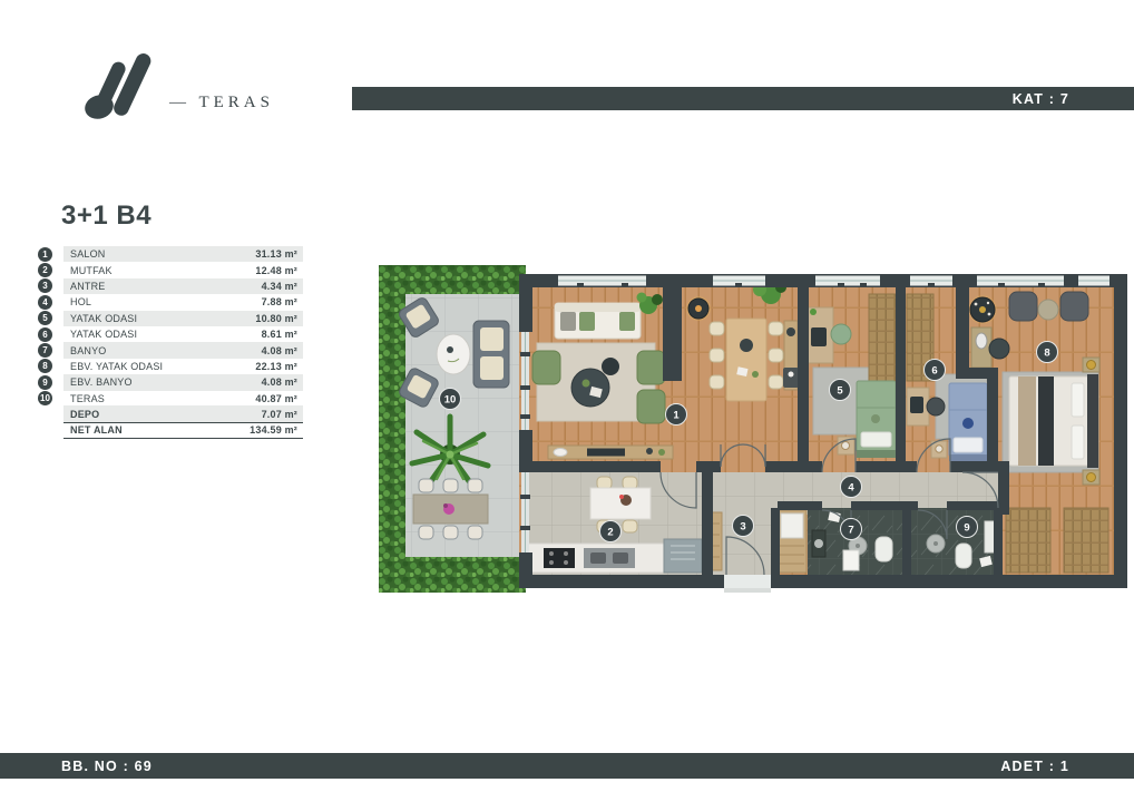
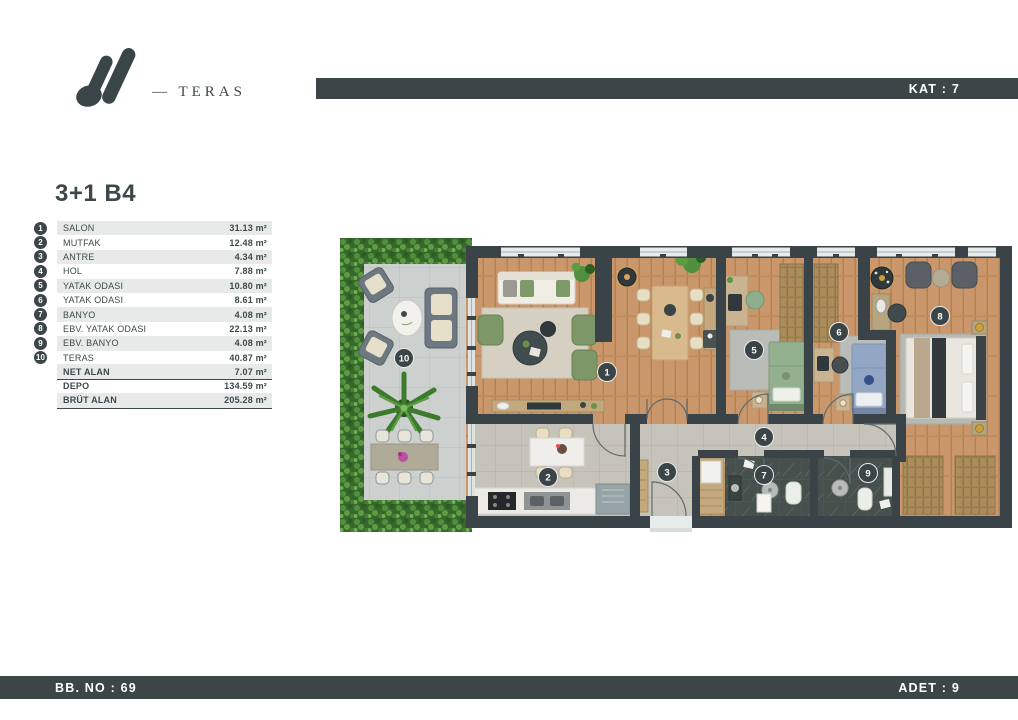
  — TERAS
  KAT : 7
  3+1 B4
  1
  SALON
  31.13 m²
  2
  MUTFAK
  12.48 m²
  3
  ANTRE
  4.34 m²
  4
  HOL
  7.88 m²
  5
  YATAK ODASI
  10.80 m²
  6
  YATAK ODASI
  8.61 m²
  7
  BANYO
  4.08 m²
  8
  EBV. YATAK ODASI
  22.13 m²
  9
  EBV. BANYO
  4.08 m²
  10
  TERAS
  40.87 m²
- DEPO
+ NET ALAN
  7.07 m²
- NET ALAN
+ DEPO
  134.59 m²
+ BRÜT ALAN
+ 205.28 m²
  1
  2
  3
  4
  5
  6
  7
  8
  9
  10
  BB. NO : 69
- ADET : 1
+ ADET : 9
